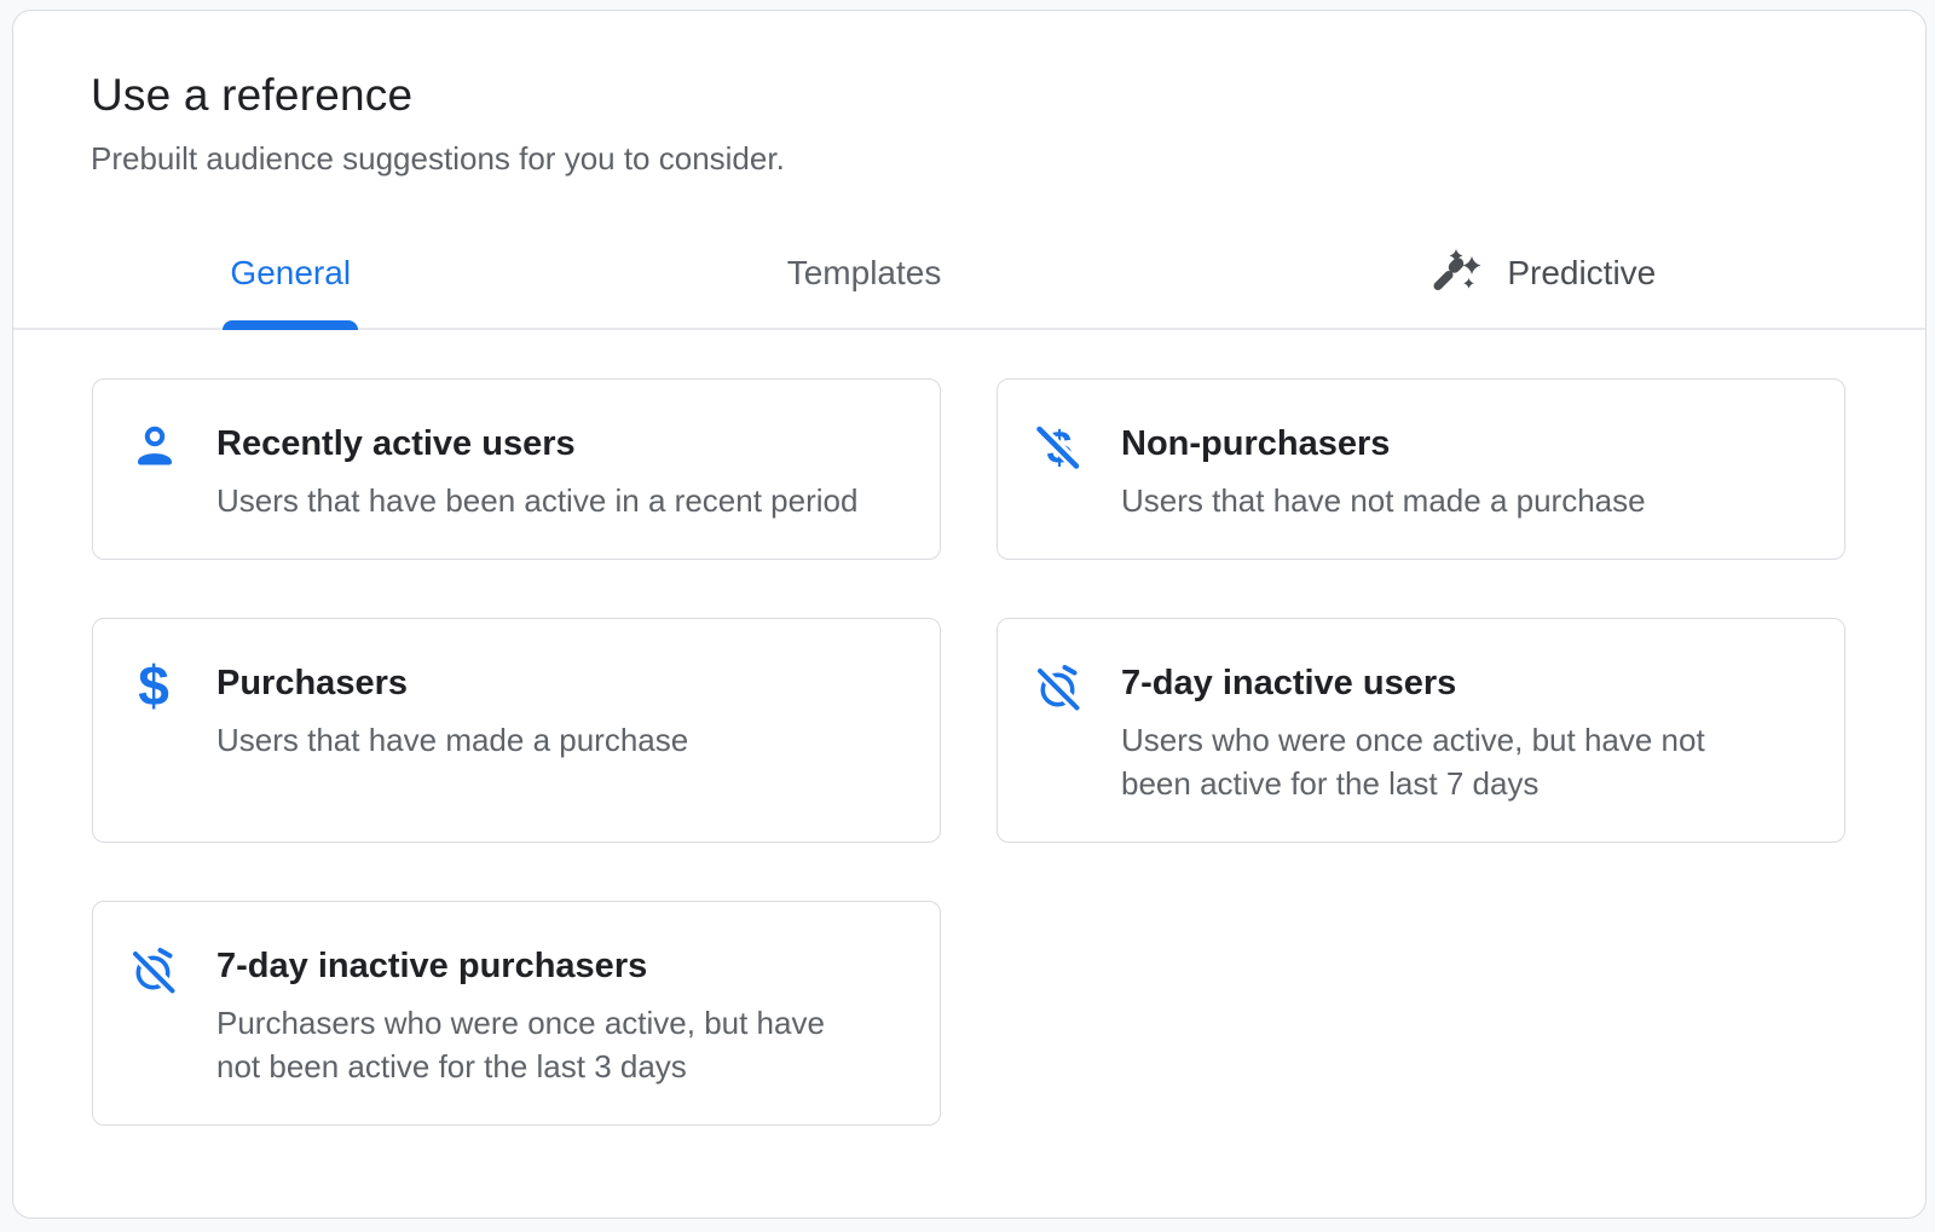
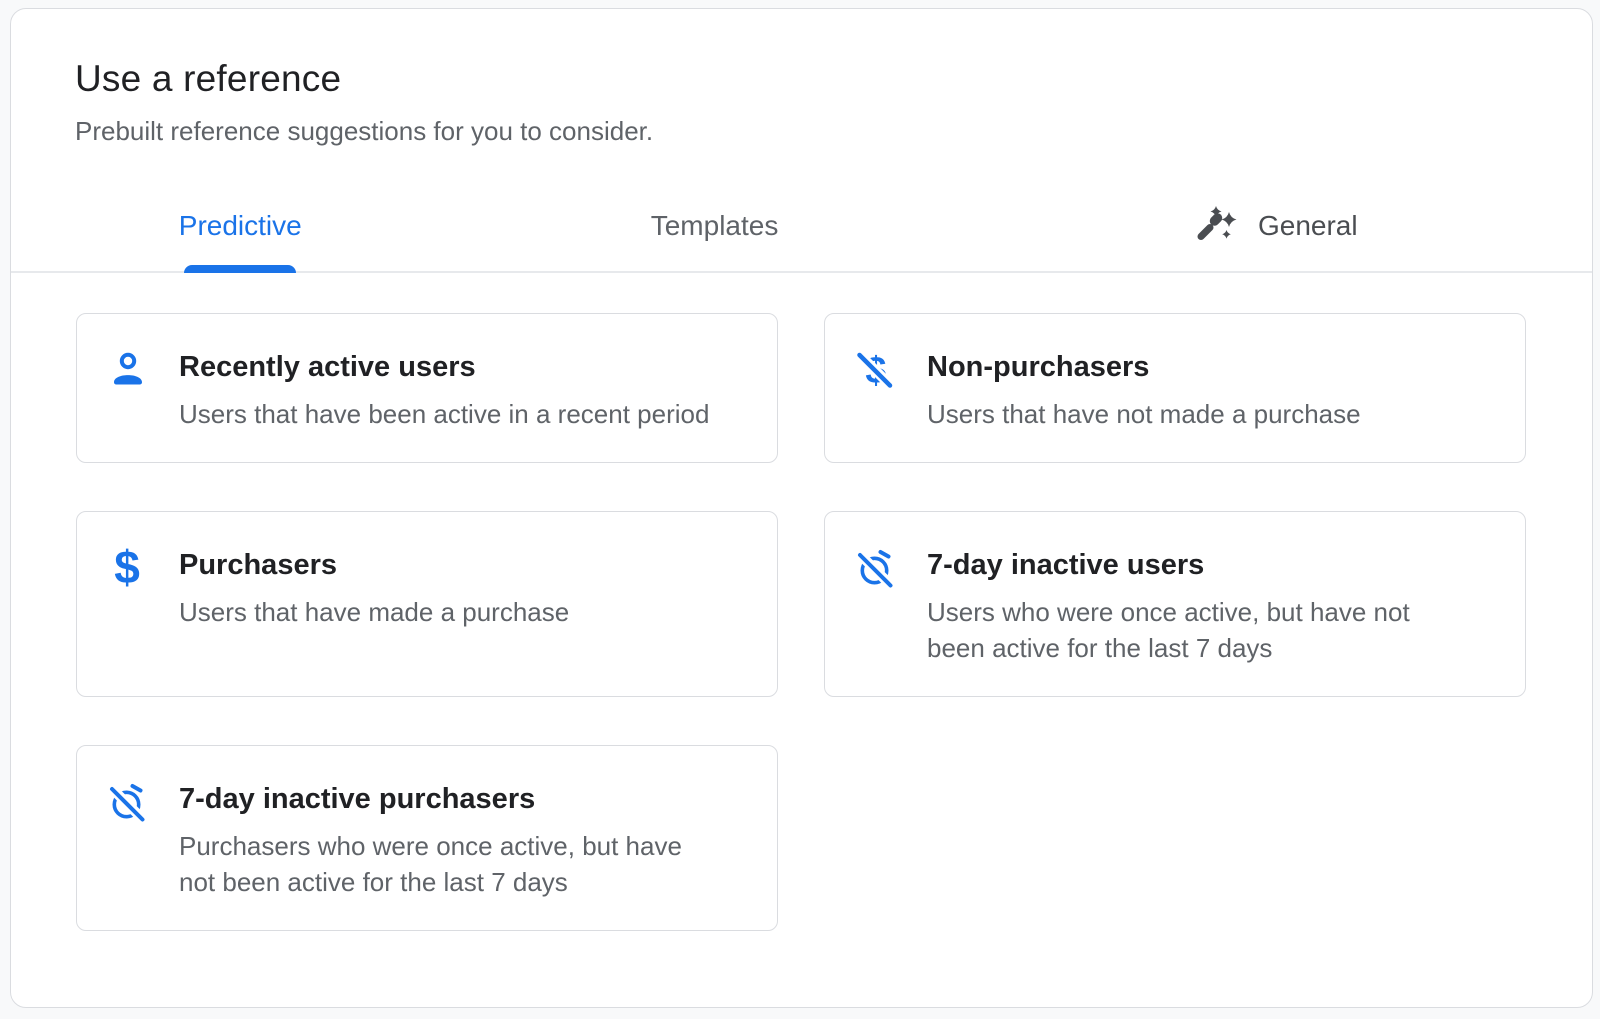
  Use a reference
- Prebuilt audience suggestions for you to consider.
+ Prebuilt reference suggestions for you to consider.
- General
+ Predictive
  Templates
- Predictive
+ General
  Recently active users
  Users that have been active in a recent period
  Non-purchasers
  Users that have not made a purchase
  $
  Purchasers
  Users that have made a purchase
  7-day inactive users
  Users who were once active, but have not been active for the last 7 days
  7-day inactive purchasers
- Purchasers who were once active, but have not been active for the last 3 days
+ Purchasers who were once active, but have not been active for the last 7 days
